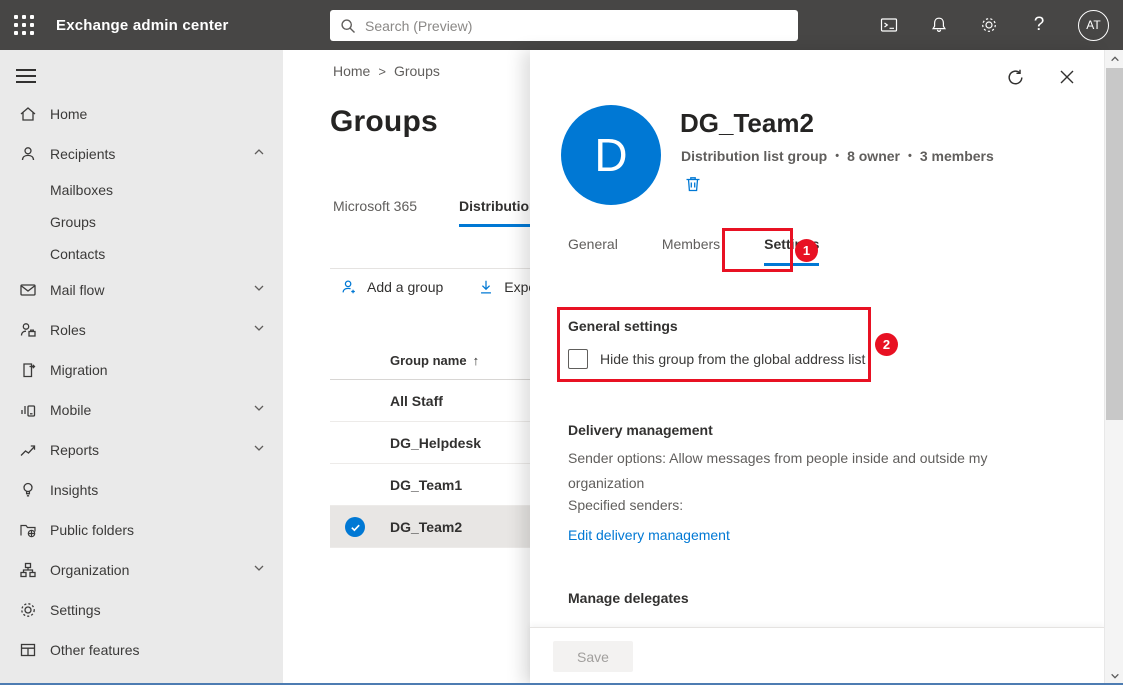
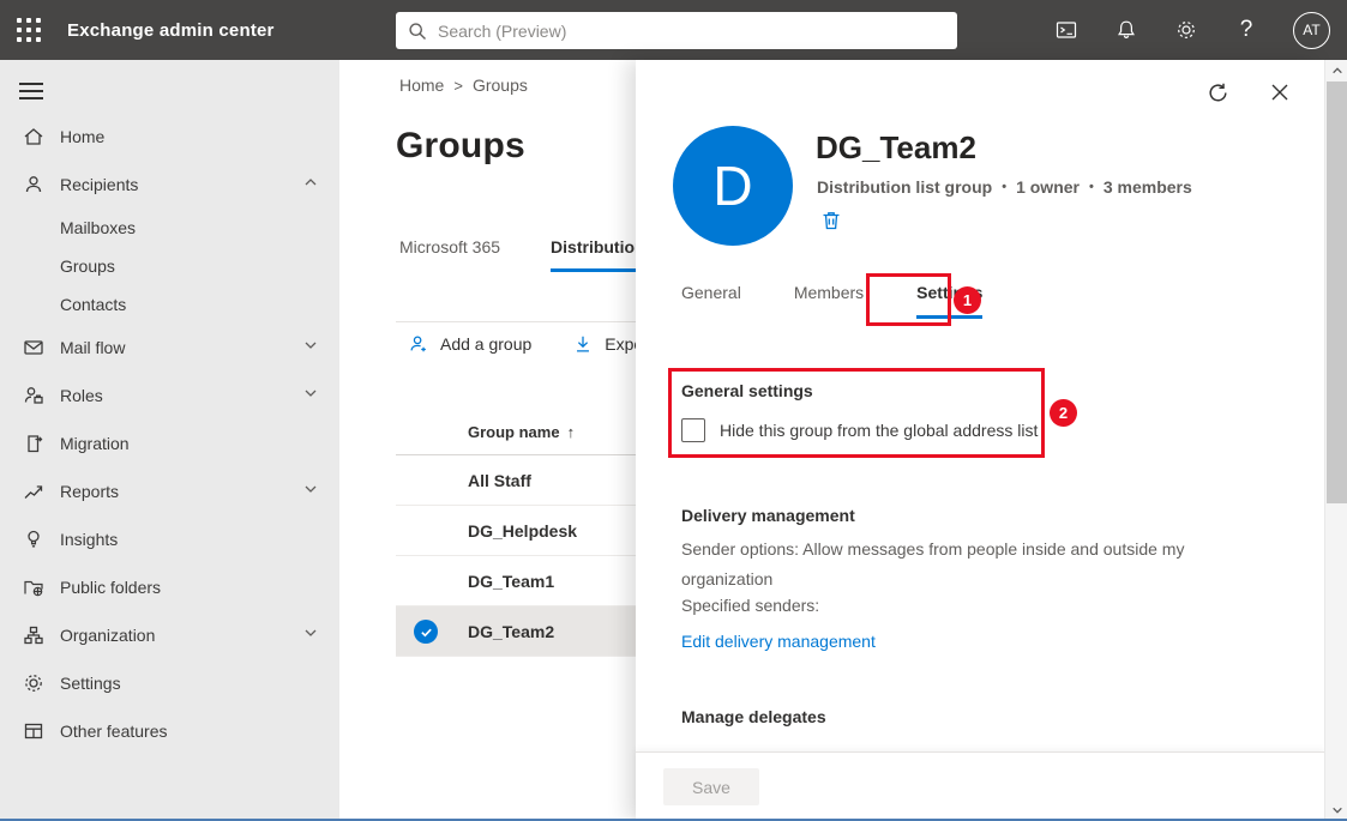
  Exchange admin center
  Search (Preview)
  ?
  AT
  Home
  Recipients
  Mailboxes
  Groups
  Contacts
  Mail flow
  Roles
  Migration
- Mobile
  Reports
  Insights
  Public folders
  Organization
  Settings
  Other features
  Home
  >
  Groups
  Groups
  Microsoft 365
  Add a group
  Group name
  ↑
  All Staff
  DG_Helpdesk
  DG_Team1
  DG_Team2
  D
  DG_Team2
  Distribution list group
  •
- 8 owner
+ 1 owner
  •
  3 members
  General
  Members
  General settings
  Hide this group from the global address list
  Delivery management
  Sender options: Allow messages from people inside and outside my organization
  Specified senders:
  Edit delivery management
  Manage delegates
  Save
  1
  2
